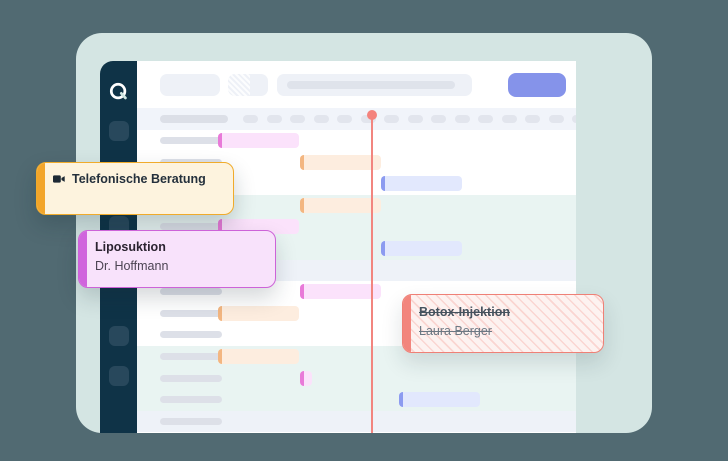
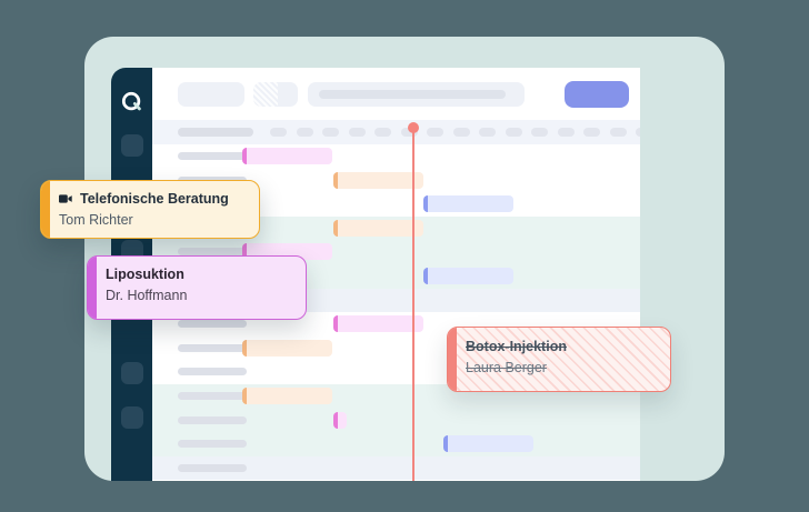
  Telefonische Beratung
+ Tom Richter
  Liposuktion
  Dr. Hoffmann
  Botox-Injektion
  Laura Berger
